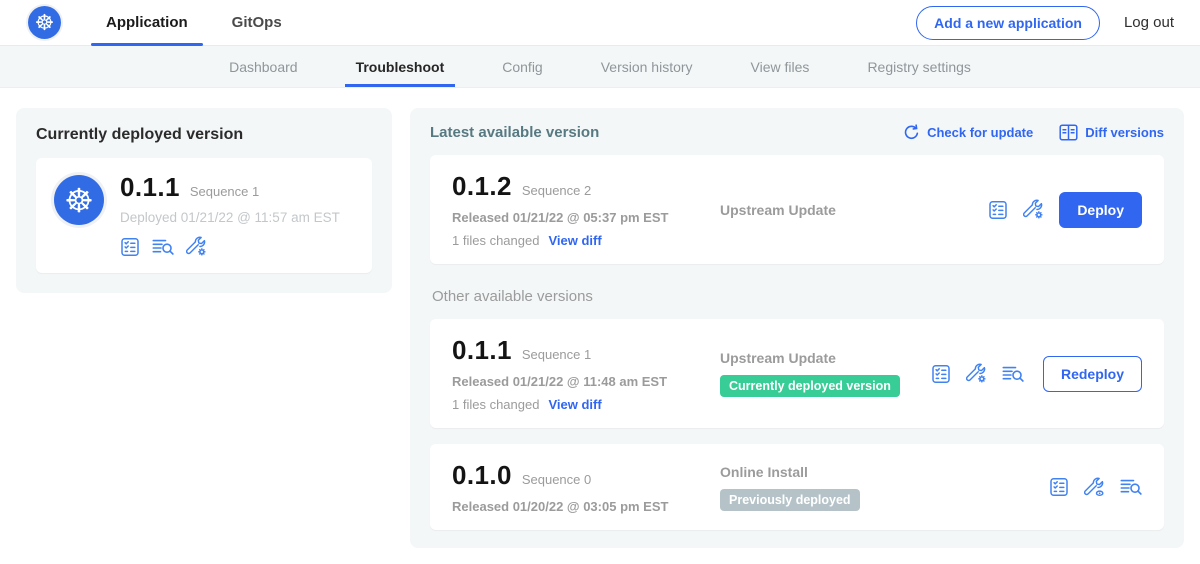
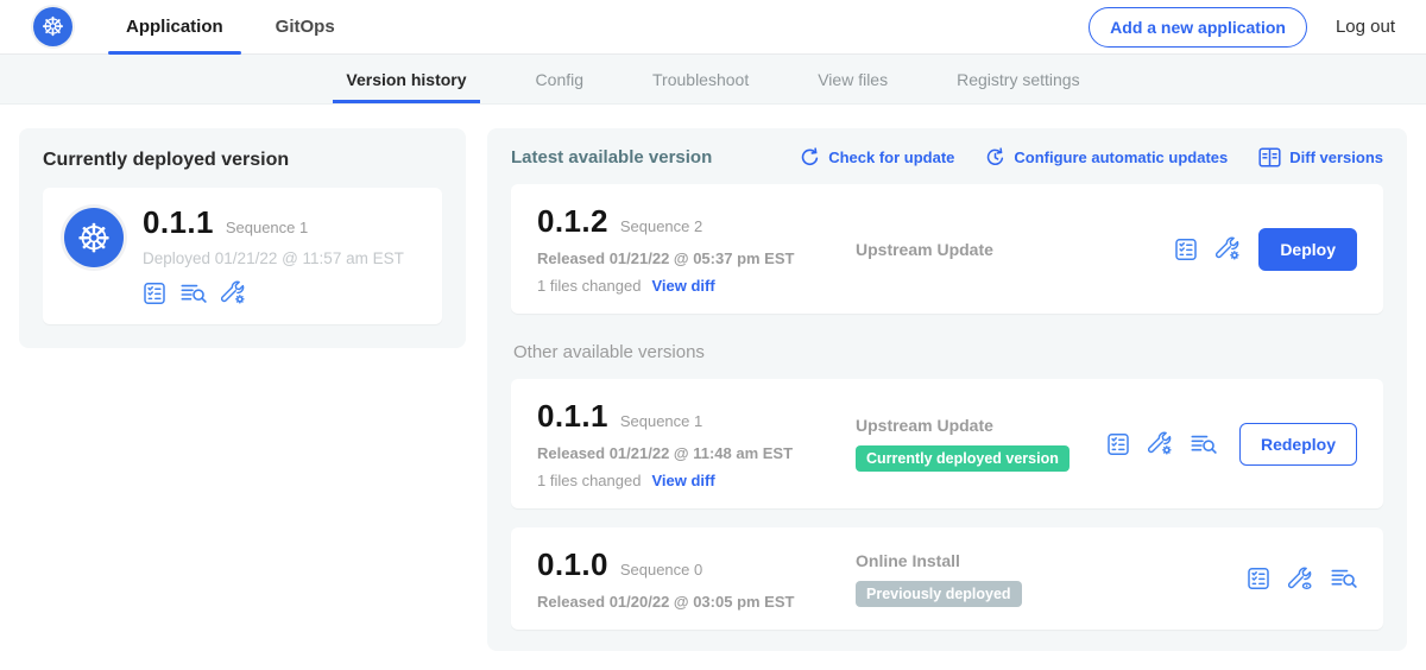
  ☸
  Application
  GitOps
  Add a new application
  Log out
- Dashboard
- Troubleshoot
+ Version history
  Config
- Version history
+ Troubleshoot
  View files
  Registry settings
  Currently deployed version
  ☸
  0.1.1
  Sequence 1
  Deployed 01/21/22 @ 11:57 am EST
  Latest available version
  Check for update
+ Configure automatic updates
  Diff versions
  0.1.2
  Sequence 2
  Released 01/21/22 @ 05:37 pm EST
  1 files changed
  View diff
  Upstream Update
  Deploy
  Other available versions
  0.1.1
  Sequence 1
  Released 01/21/22 @ 11:48 am EST
  1 files changed
  View diff
  Upstream Update
  Currently deployed version
  Redeploy
  0.1.0
  Sequence 0
  Released 01/20/22 @ 03:05 pm EST
  Online Install
  Previously deployed
